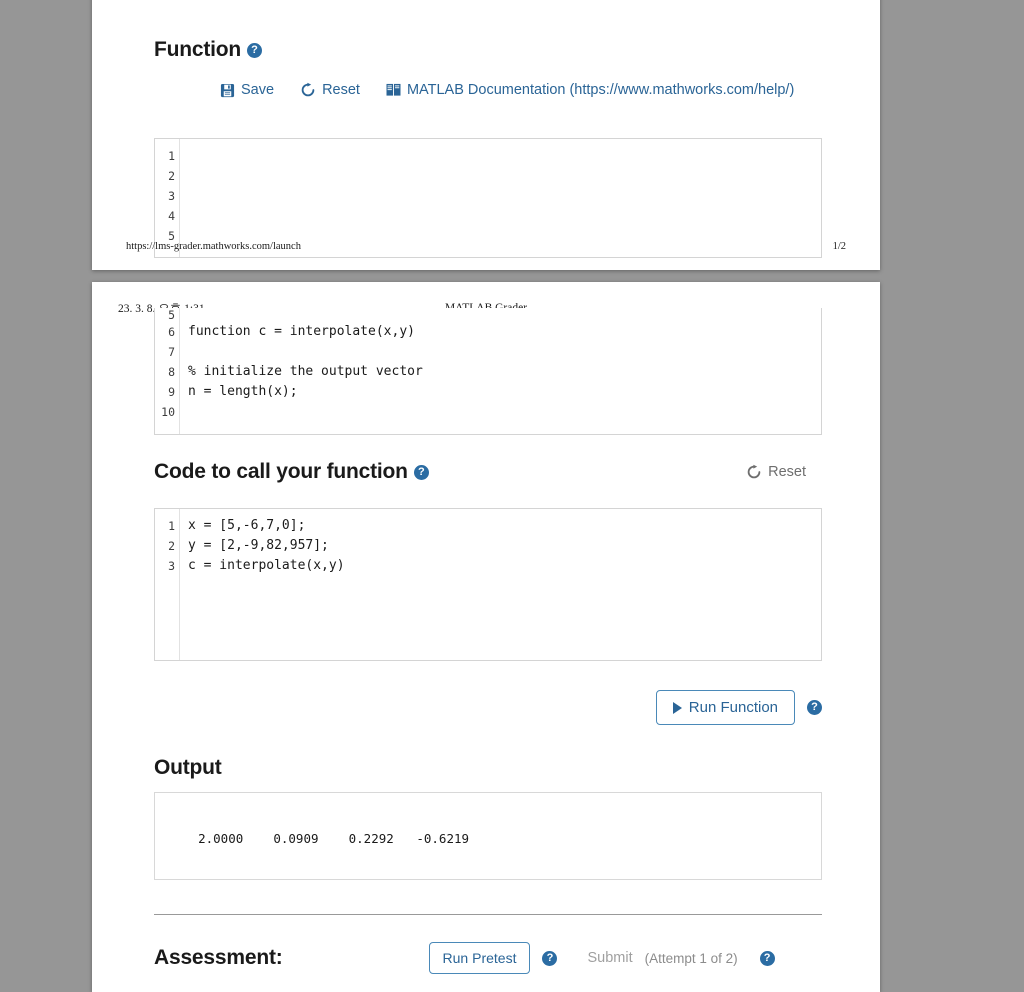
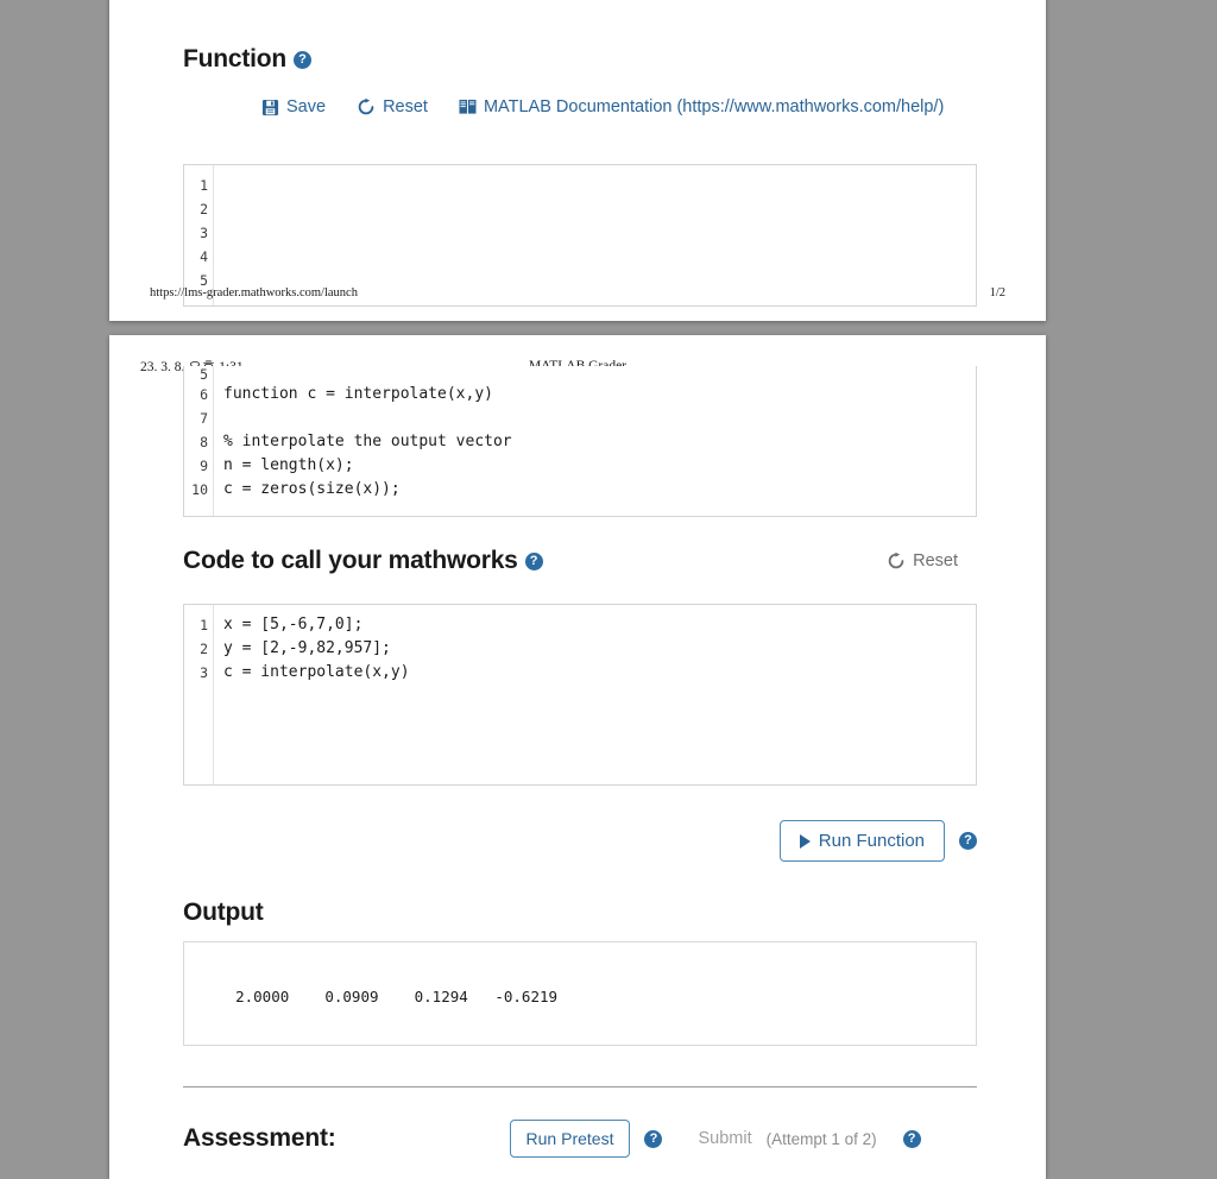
  Function ?
  Save
  Reset
  MATLAB Documentation (https://www.mathworks.com/help/)
  1
  2
  3
  4
  5
  https://lms-grader.mathworks.com/launch
  1/2
  5
  6
  7
  8
  9
  10
  function c = interpolate(x,y)
- % initialize the output vector
+ % interpolate the output vector
  n = length(x);
+ c = zeros(size(x));
- Code to call your function ?
+ Code to call your mathworks ?
  Reset
  1
  2
  3
  x = [5,-6,7,0];
  y = [2,-9,82,957];
  c = interpolate(x,y)
  Run Function
  ?
  Output
- 2.0000 0.0909 0.2292 -0.6219
+ 2.0000 0.0909 0.1294 -0.6219
  Assessment:
  Run Pretest
  ?
  Submit
  (Attempt 1 of 2)
  ?
